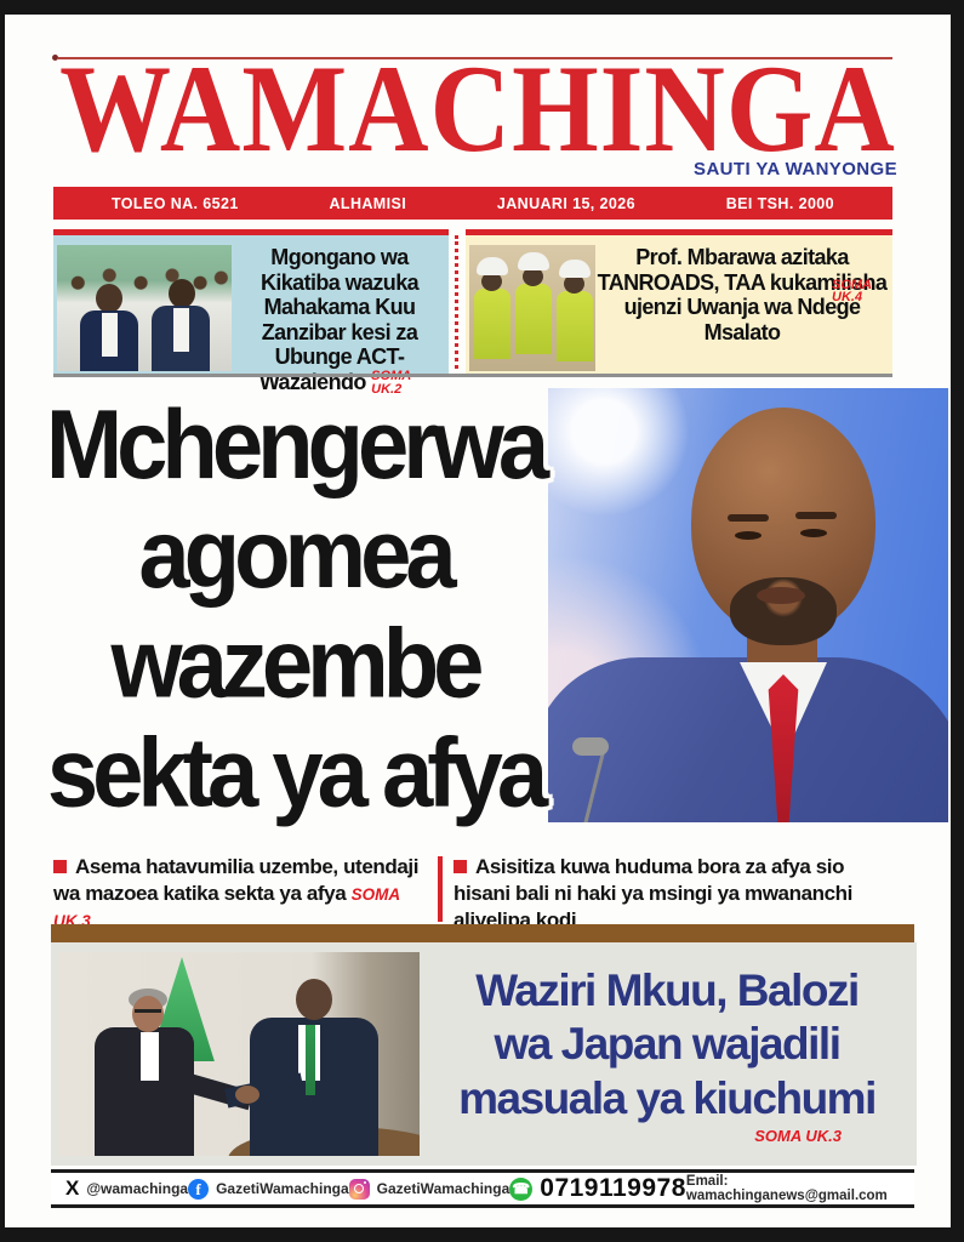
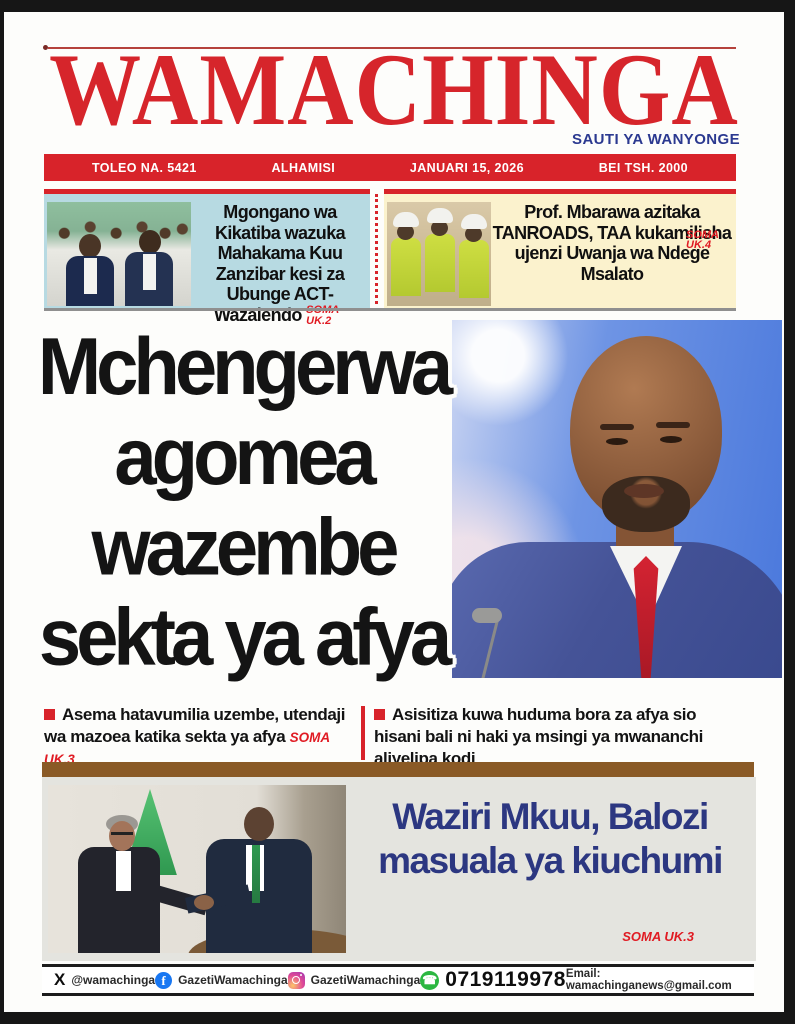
  WAMACHINGA
  SAUTI YA WANYONGE
- TOLEO NA. 6521
+ TOLEO NA. 5421
  ALHAMISI
  JANUARI 15, 2026
  BEI TSH. 2000
  Mgongano wa Kikatiba wazuka Mahakama Kuu Zanzibar kesi za Ubunge ACT-Wazalendo UK.2
  Prof. Mbarawa azitaka TANROADS, TAA kukamilisha ujenzi Uwanja wa Ndege Msalato
  SOMA UK.4
  Mchengerwa
  agomea
  wazembe
  sekta ya afya
  Asema hatavumilia uzembe, utendaji wa mazoea katika sekta ya afya SOMA UK.3
  Asisitiza kuwa huduma bora za afya sio hisani bali ni haki ya msingi ya mwananchi aliyelipa kodi
  Waziri Mkuu, Balozi
- wa Japan wajadili
  masuala ya kiuchumi
  SOMA UK.3
  X
  @wamachinga
  f
  GazetiWamachinga
  GazetiWamachinga
  ☎
  0719119978
  Email: wamachinganews@gmail.com
